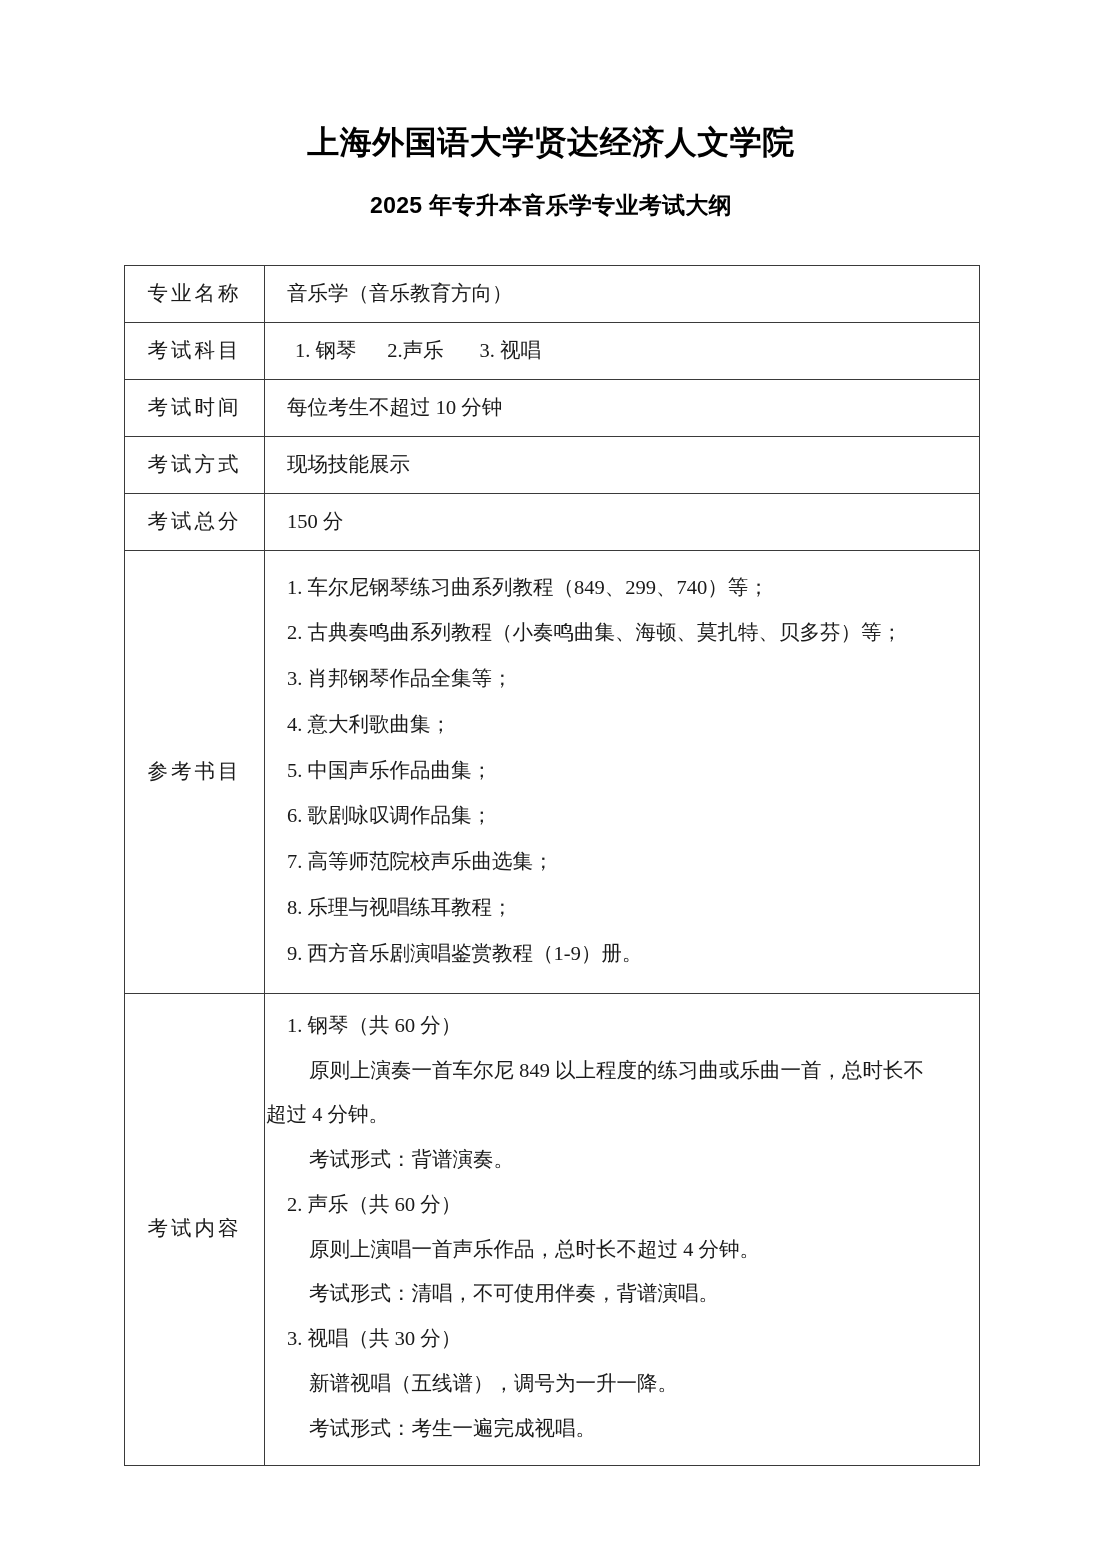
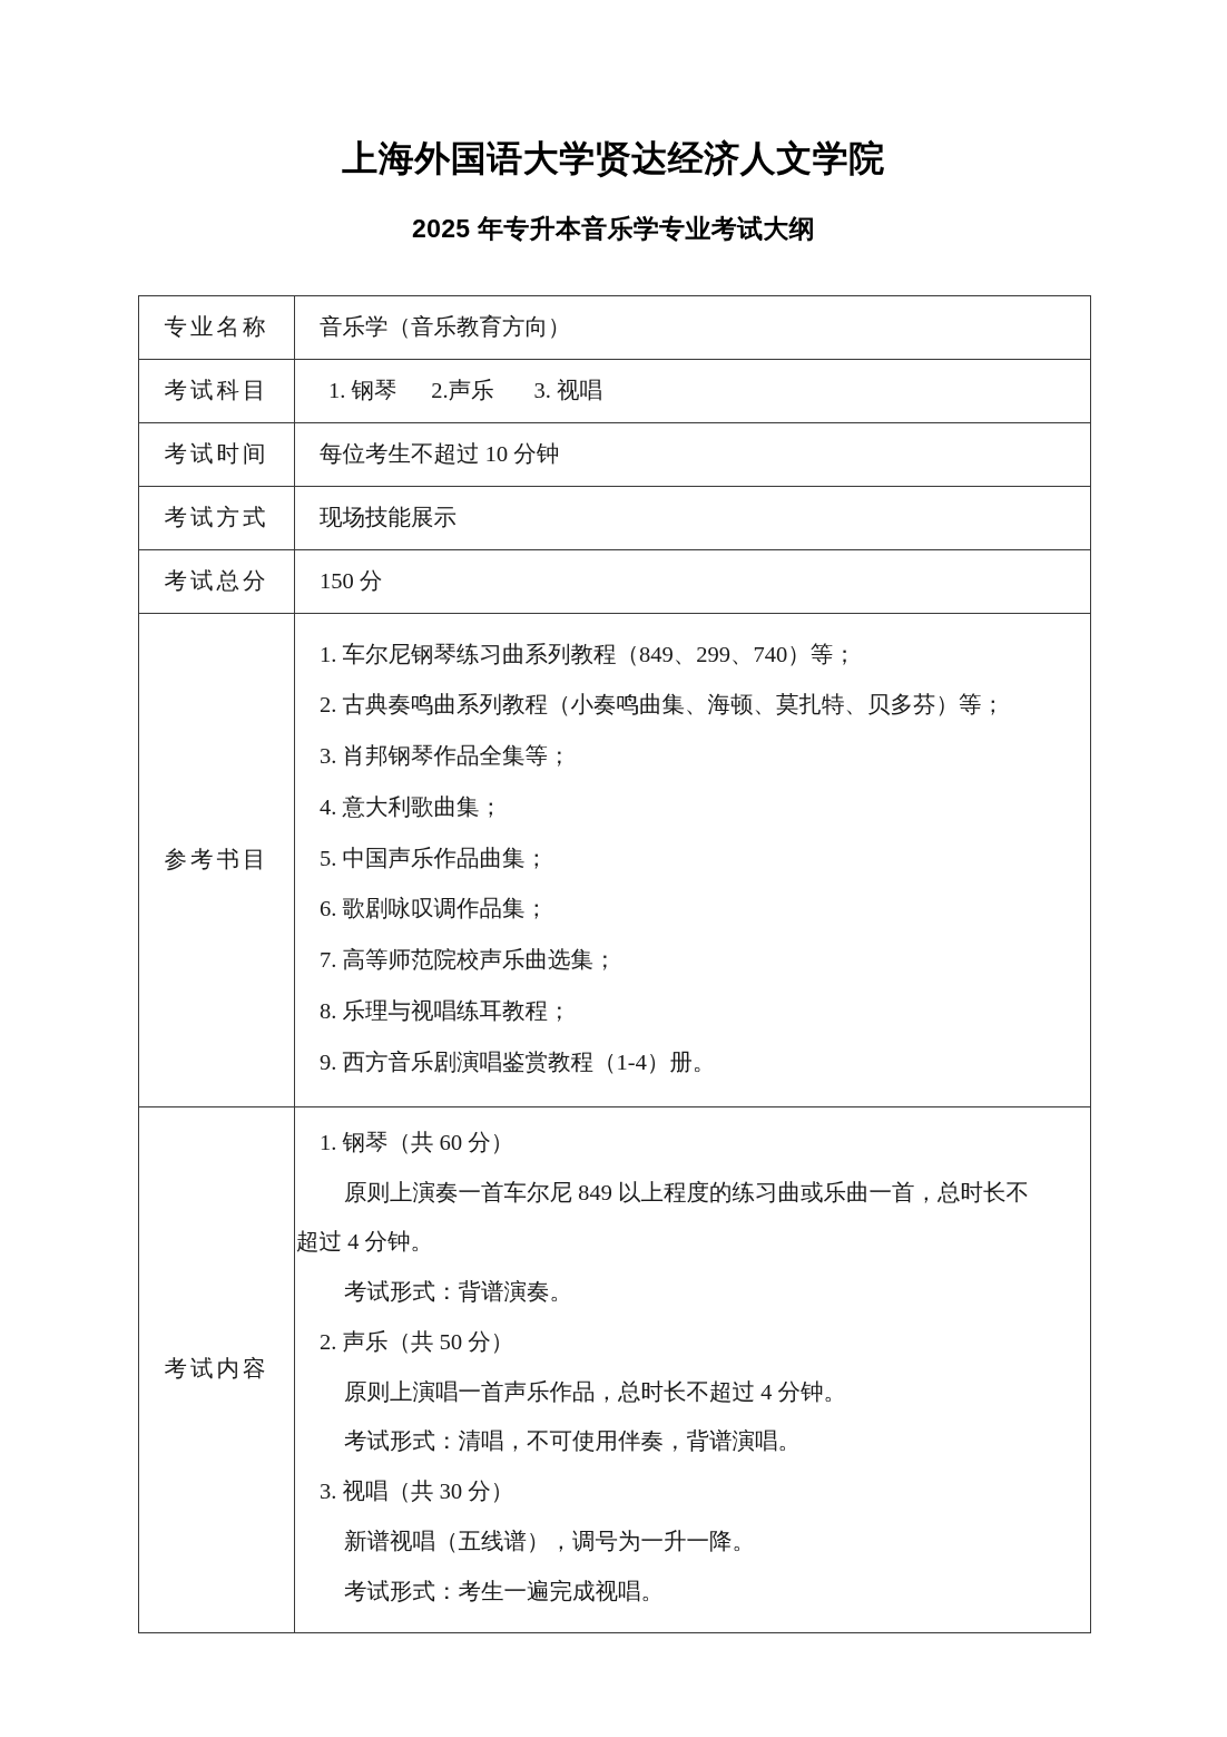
  上海外国语大学贤达经济人文学院
  2025 年专升本音乐学专业考试大纲
  专业名称	音乐学（音乐教育方向）
  考试科目	1. 钢琴 2.声乐 3. 视唱
  考试时间	每位考生不超过 10 分钟
  考试方式	现场技能展示
  考试总分	150 分
- 参考书目	1. 车尔尼钢琴练习曲系列教程（849、299、740）等； 2. 古典奏鸣曲系列教程（小奏鸣曲集、海顿、莫扎特、贝多芬）等； 3. 肖邦钢琴作品全集等； 4. 意大利歌曲集； 5. 中国声乐作品曲集； 6. 歌剧咏叹调作品集； 7. 高等师范院校声乐曲选集； 8. 乐理与视唱练耳教程； 9. 西方音乐剧演唱鉴赏教程（1-9）册。
+ 参考书目	1. 车尔尼钢琴练习曲系列教程（849、299、740）等； 2. 古典奏鸣曲系列教程（小奏鸣曲集、海顿、莫扎特、贝多芬）等； 3. 肖邦钢琴作品全集等； 4. 意大利歌曲集； 5. 中国声乐作品曲集； 6. 歌剧咏叹调作品集； 7. 高等师范院校声乐曲选集； 8. 乐理与视唱练耳教程； 9. 西方音乐剧演唱鉴赏教程（1-4）册。
- 考试内容	1. 钢琴（共 60 分） 原则上演奏一首车尔尼 849 以上程度的练习曲或乐曲一首，总时长不 超过 4 分钟。 考试形式：背谱演奏。 2. 声乐（共 60 分） 原则上演唱一首声乐作品，总时长不超过 4 分钟。 考试形式：清唱，不可使用伴奏，背谱演唱。 3. 视唱（共 30 分） 新谱视唱（五线谱），调号为一升一降。 考试形式：考生一遍完成视唱。
+ 考试内容	1. 钢琴（共 60 分） 原则上演奏一首车尔尼 849 以上程度的练习曲或乐曲一首，总时长不 超过 4 分钟。 考试形式：背谱演奏。 2. 声乐（共 50 分） 原则上演唱一首声乐作品，总时长不超过 4 分钟。 考试形式：清唱，不可使用伴奏，背谱演唱。 3. 视唱（共 30 分） 新谱视唱（五线谱），调号为一升一降。 考试形式：考生一遍完成视唱。
